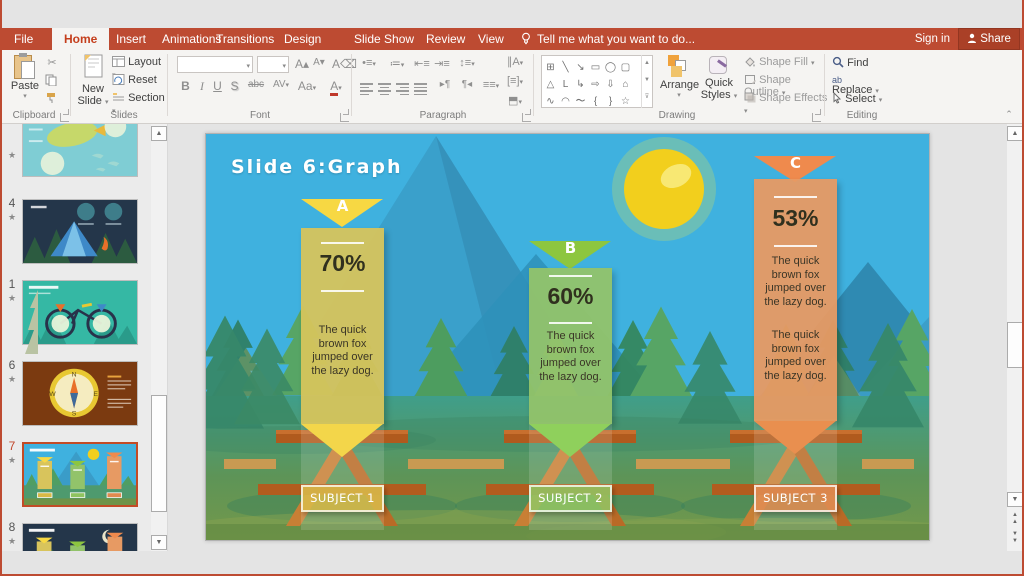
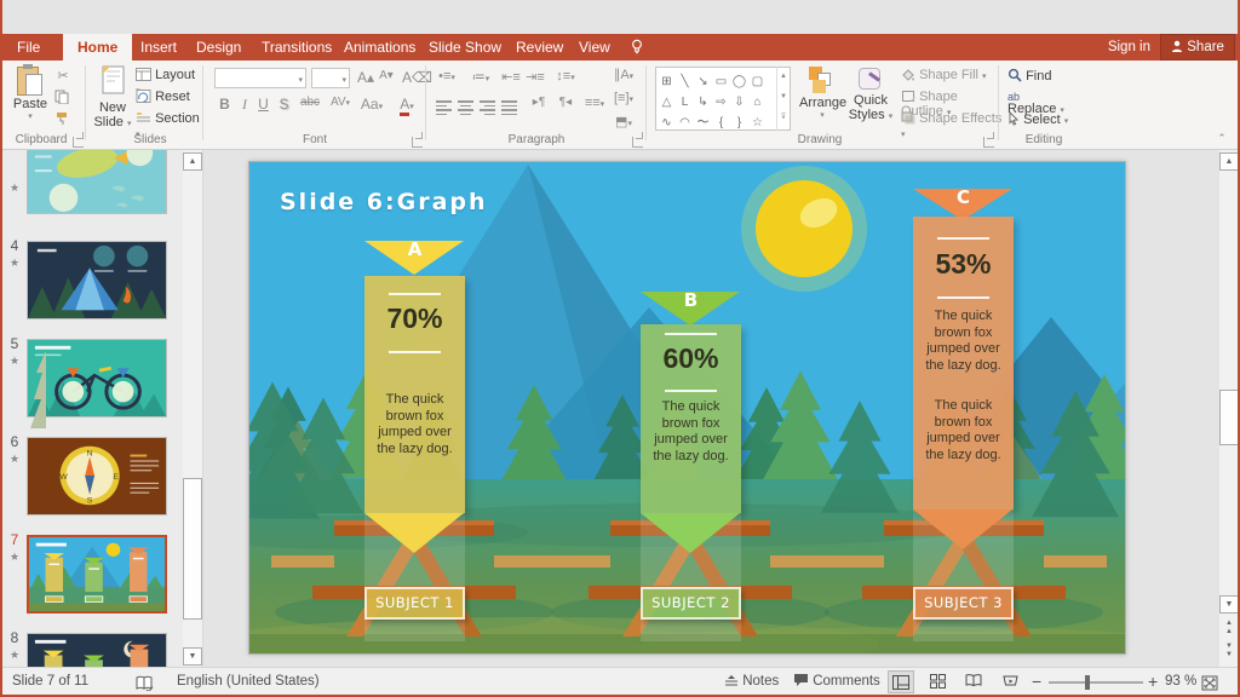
  File
  Home
  Insert
- Animations
+ Design
  Transitions
- Design
+ Animations
  Slide Show
  Review
  View
- Tell me what you want to do...
  Sign in
  Share
  Paste
  ✂
  Clipboard
  New
  Slide
  Layout
  Reset
  Section
  Slides
  A▴
  A▾
  A⌫
  B
  I
  U
  S
  abc
  Font
  ⇤≡
  ⇥≡
  ▸¶
  ¶◂
  [≡]
  Paragraph
  ⊞ ╲ ↘ ▭ ◯ ▢ △ L ↳ ⇨ ⇩ ⌂ ∿ ◠ 〜 { } ☆
  Arrange
  Quick
  Styles
  Shape Fill
  Shape Outline
  Shape Effect
  Drawing
  Find
  ab
  Replace
  Select
  Editing
  ⌃
  ★
  4
  ★
- 1
+ 5
  ★
  6
  ★
  7
  ★
  8
  ★
  Slide 6:Graph
  A
  70%
  The quick brown fox jumped over the lazy dog.
  SUBJECT 1
  B
  60%
  The quick brown fox jumped over the lazy dog.
  SUBJECT 2
  C
  53%
  The quick brown fox jumped over the lazy dog.
  The quick brown fox jumped over the lazy dog.
  SUBJECT 3
+ Slide 7 of 11
+ English (United States)
+ Notes
+ Comments
+ −
+ +
+ 93 %
